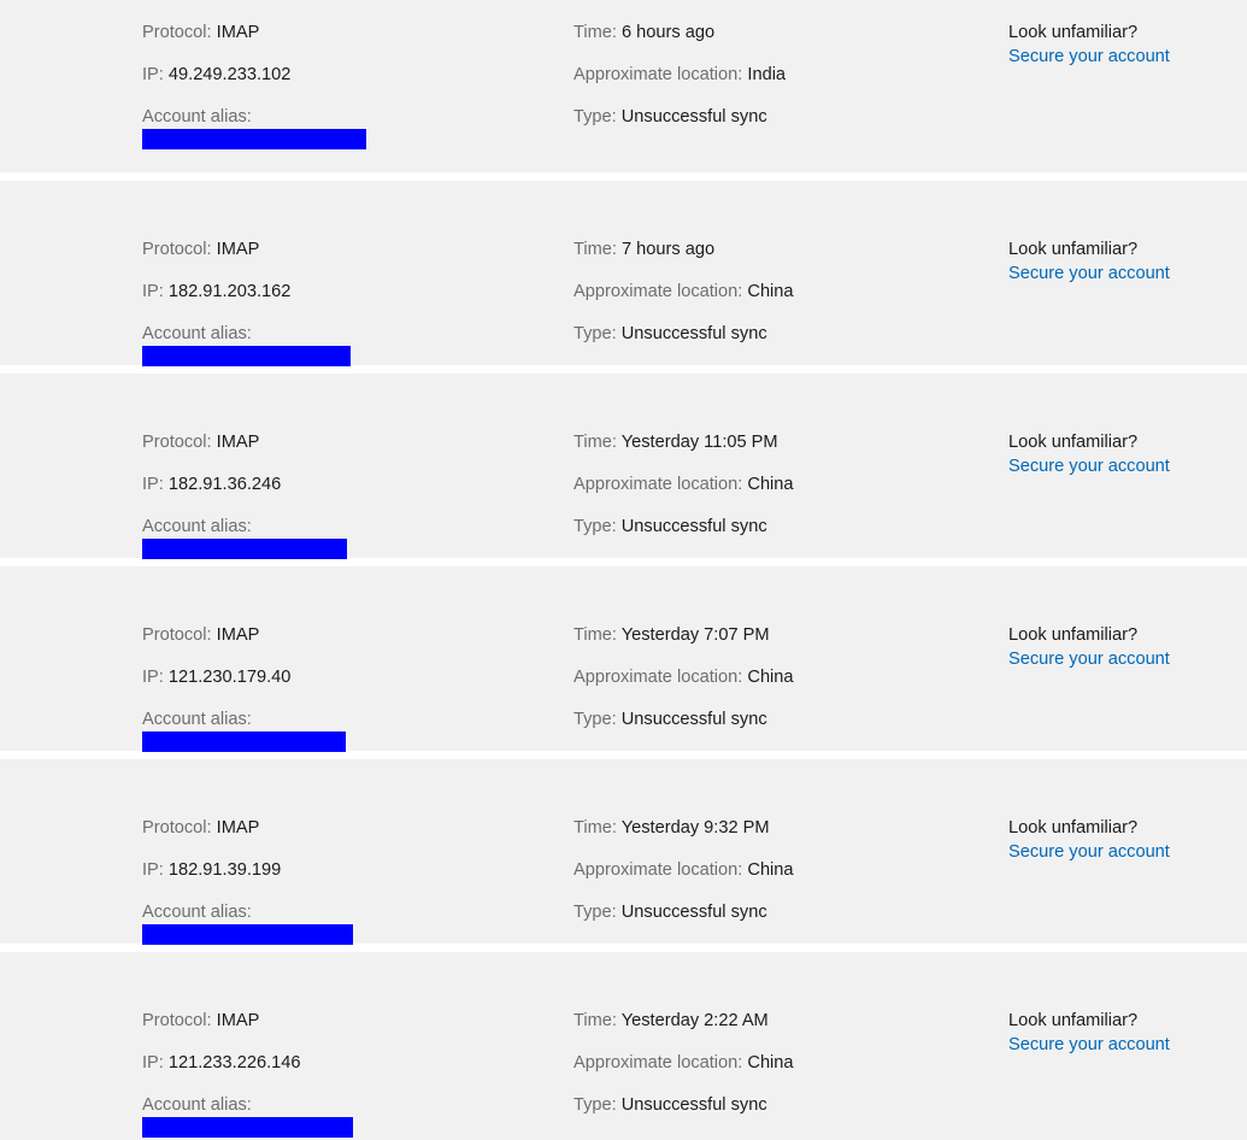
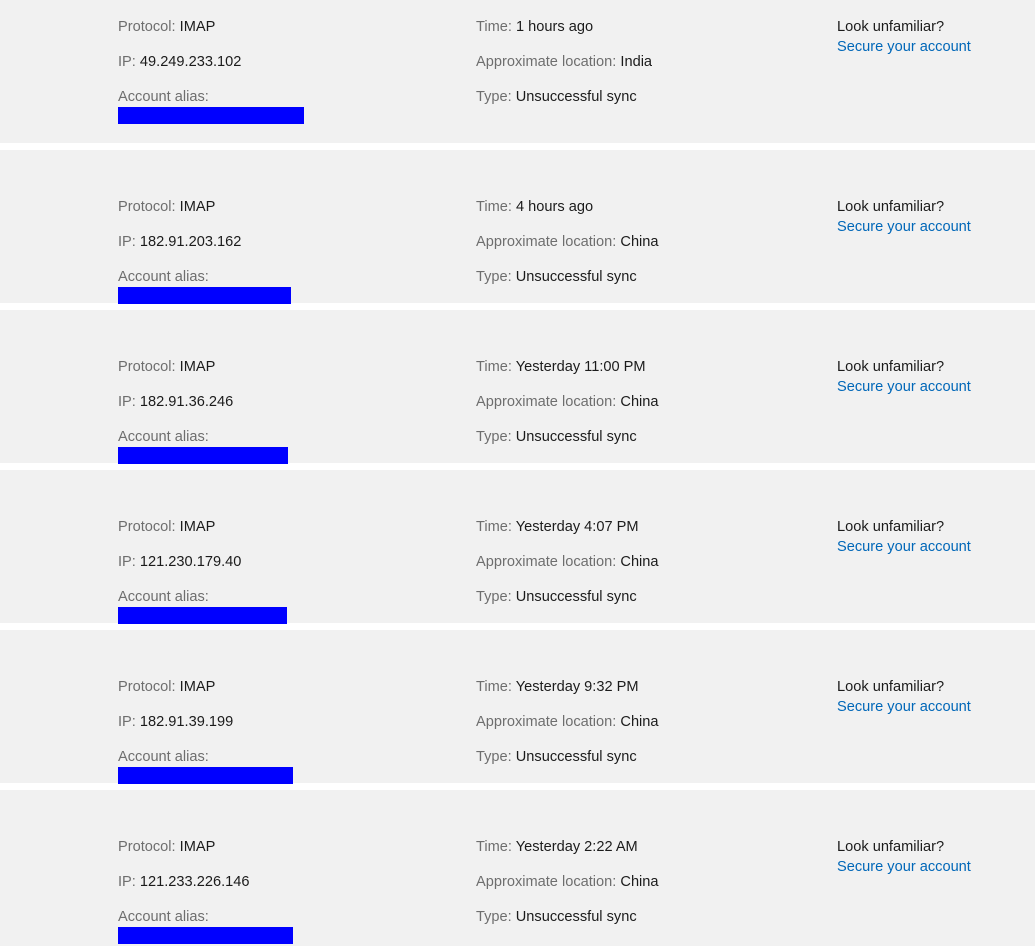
  Protocol: IMAP
  IP: 49.249.233.102
  Account alias:
- Time: 6 hours ago
+ Time: 1 hours ago
  Approximate location: India
  Type: Unsuccessful sync
  Look unfamiliar?
  Secure your account
  Protocol: IMAP
  IP: 182.91.203.162
  Account alias:
- Time: 7 hours ago
+ Time: 4 hours ago
  Approximate location: China
  Type: Unsuccessful sync
  Look unfamiliar?
  Secure your account
  Protocol: IMAP
  IP: 182.91.36.246
  Account alias:
- Time: Yesterday 11:05 PM
+ Time: Yesterday 11:00 PM
  Approximate location: China
  Type: Unsuccessful sync
  Look unfamiliar?
  Secure your account
  Protocol: IMAP
  IP: 121.230.179.40
  Account alias:
- Time: Yesterday 7:07 PM
+ Time: Yesterday 4:07 PM
  Approximate location: China
  Type: Unsuccessful sync
  Look unfamiliar?
  Secure your account
  Protocol: IMAP
  IP: 182.91.39.199
  Account alias:
  Time: Yesterday 9:32 PM
  Approximate location: China
  Type: Unsuccessful sync
  Look unfamiliar?
  Secure your account
  Protocol: IMAP
  IP: 121.233.226.146
  Account alias:
  Time: Yesterday 2:22 AM
  Approximate location: China
  Type: Unsuccessful sync
  Look unfamiliar?
  Secure your account
